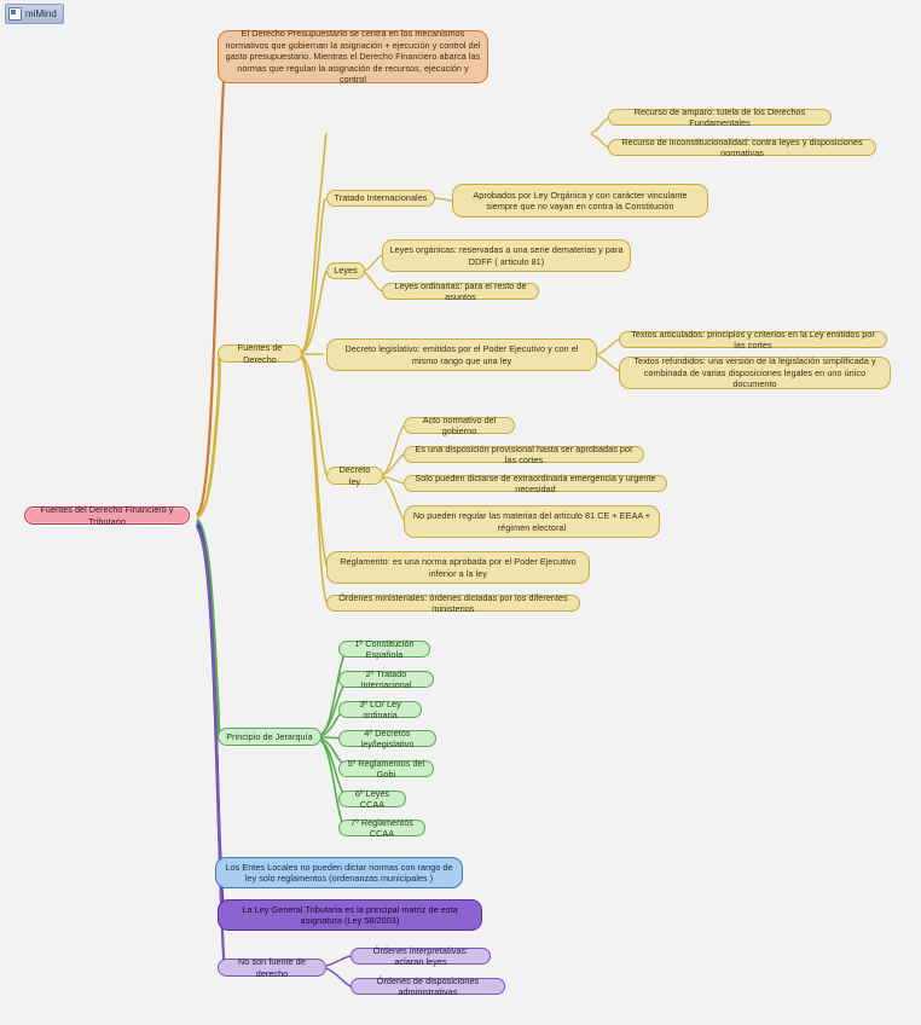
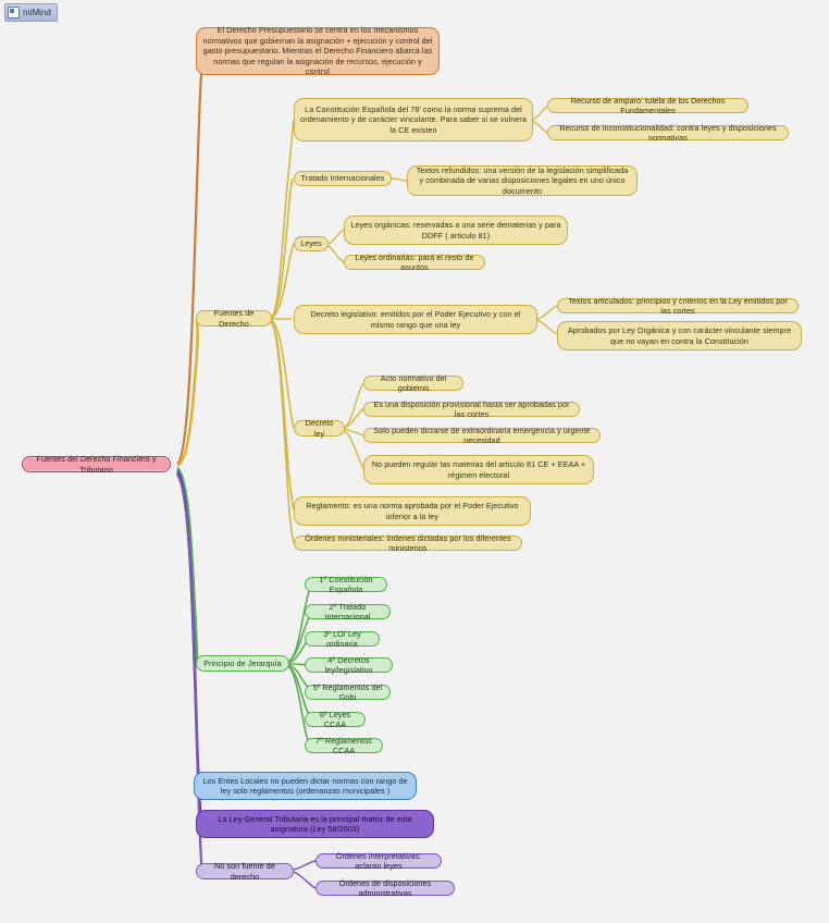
  miMind
  Fuentes del Derecho Financiero y Tributario
  El Derecho Presupuestario se centra en los mecanismos normativos que gobiernan la asignación + ejecución y control del gasto presupuestario. Mientras el Derecho Financiero abarca las normas que regulan la asignación de recursos, ejecución y control
  Fuentes de Derecho
+ La Constitución Española del 78' como la norma suprema del ordenamiento y de carácter vinculante. Para saber si se vulnera la CE existen
  Recurso de amparo: tutela de los Derechos Fundamentales
  Recurso de inconstitucionalidad: contra leyes y disposiciones normativas
  Tratado Internacionales
- Aprobados por Ley Orgánica y con carácter vinculante siempre que no vayan en contra la Constitución
+ Textos refundidos: una versión de la legislación simplificada y combinada de varias disposiciones legales en uno único documento
  Leyes
  Leyes orgánicas: reservadas a una serie dematerias y para DDFF ( articulo 81)
  Leyes ordinarias: para el resto de asuntos
  Decreto legislativo: emitidos por el Poder Ejecutivo y con el mismo rango que una ley
  Textos articulados: principios y criterios en la Ley emitidos por las cortes
- Textos refundidos: una versión de la legislación simplificada y combinada de varias disposiciones legales en uno único documento
+ Aprobados por Ley Orgánica y con carácter vinculante siempre que no vayan en contra la Constitución
  Decreto ley
  Acto normativo del gobierno
  Es una disposición provisional hasta ser aprobadas por las cortes
  Solo pueden dictarse de extraordinaria emergencia y urgente necesidad
  No pueden regular las materias del articulo 81 CE + EEAA + régimen electoral
  Reglamento: es una norma aprobada por el Poder Ejecutivo inferior a la ley
  Órdenes ministeriales: órdenes dictadas por los diferentes ministerios
  Principio de Jerarquía
  1º Constitución Española
  2º Tratado Internacional
  3º LO/ Ley ordinaria
  4º Decretos ley/legislativo
  5º Reglamentos del Gobi
  6º Leyes CCAA
  7º Reglamentos CCAA
  Los Entes Locales no pueden dictar normas con rango de ley solo reglamentos (ordenanzas municipales )
  La Ley General Tributaria es la principal matriz de esta asignatura (Ley 58/2003)
  No son fuente de derecho
  Órdenes interpretativas: aclaran leyes
  Órdenes de disposiciones administrativas
